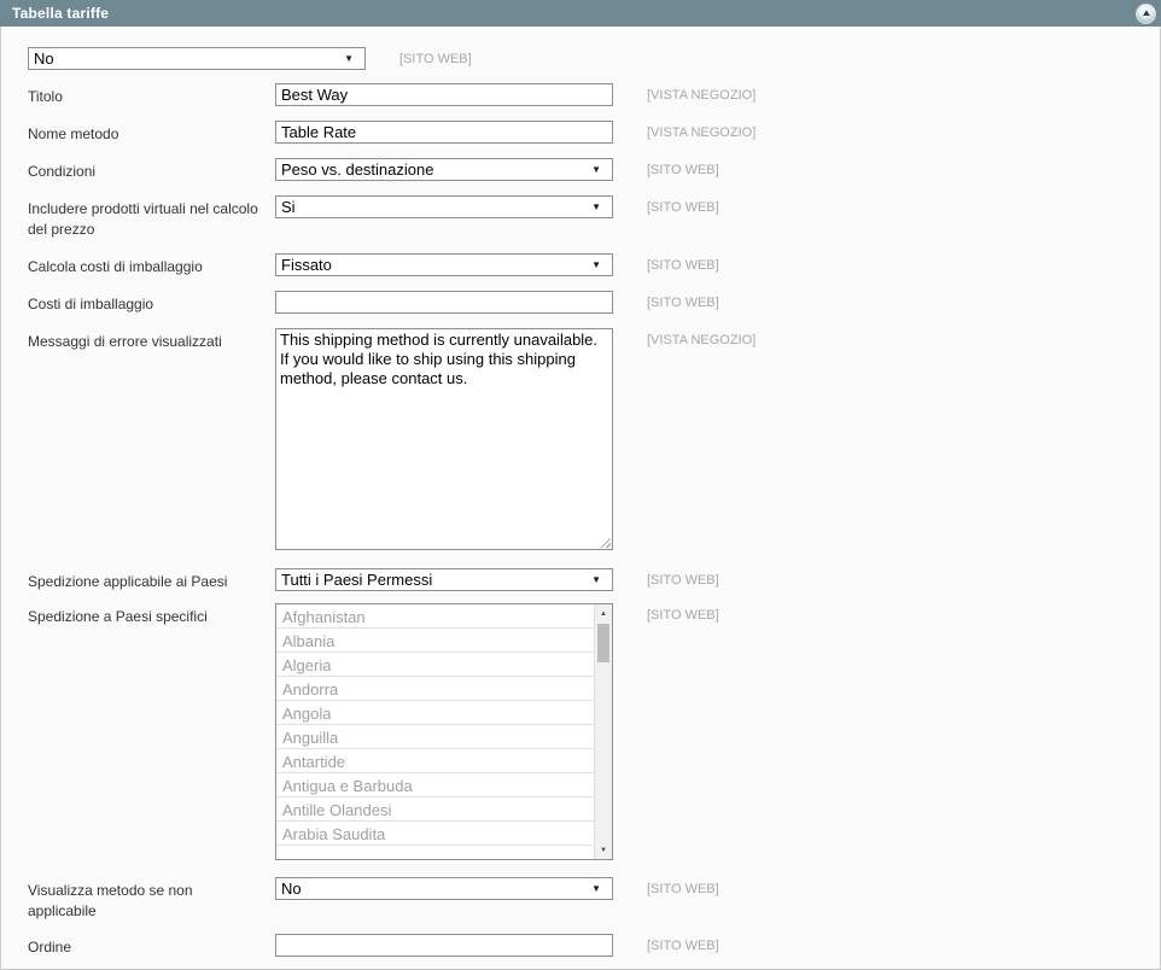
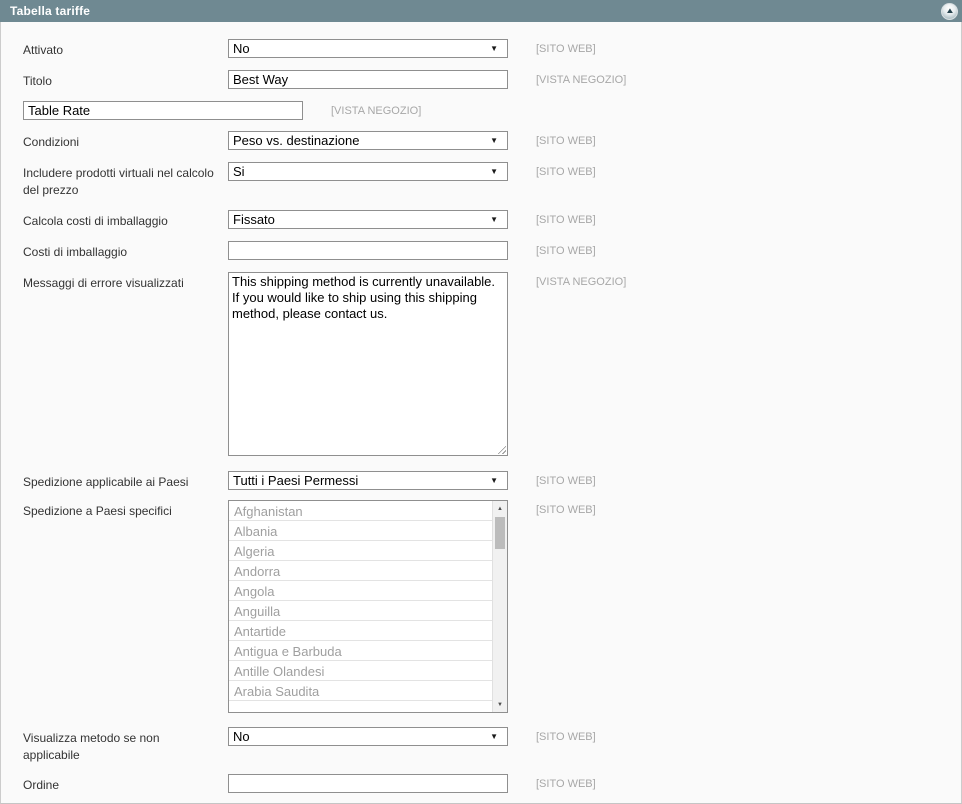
  Tabella tariffe
  ▲
+ Attivato
  No
  ▼
  [SITO WEB]
  Titolo
  Best Way
  [VISTA NEGOZIO]
- Nome metodo
  Table Rate
  [VISTA NEGOZIO]
  Condizioni
  Peso vs. destinazione
  ▼
  [SITO WEB]
  Includere prodotti virtuali nel calcolo del prezzo
  Si
  ▼
  [SITO WEB]
  Calcola costi di imballaggio
  Fissato
  ▼
  [SITO WEB]
  Costi di imballaggio
  [SITO WEB]
  Messaggi di errore visualizzati
  [VISTA NEGOZIO]
  Spedizione applicabile ai Paesi
  Tutti i Paesi Permessi
  ▼
  [SITO WEB]
  Spedizione a Paesi specifici
  Afghanistan
  Albania
  Algeria
  Andorra
  Angola
  Anguilla
  Antartide
  Antigua e Barbuda
  Antille Olandesi
  Arabia Saudita
  [SITO WEB]
  Visualizza metodo se non applicabile
  No
  ▼
  [SITO WEB]
  Ordine
  [SITO WEB]
